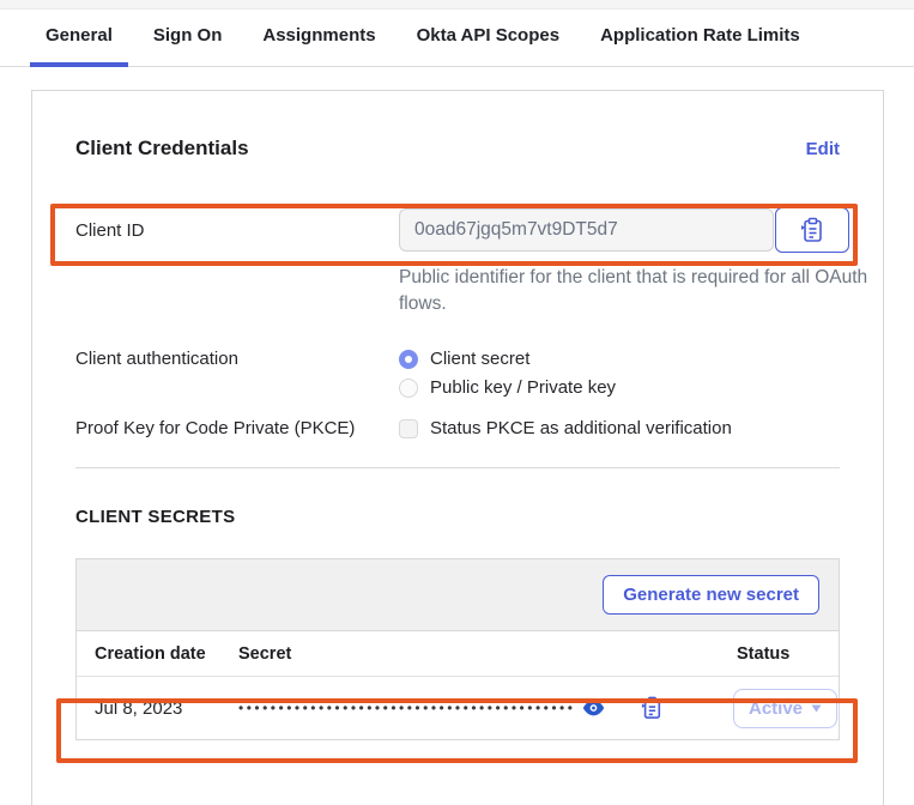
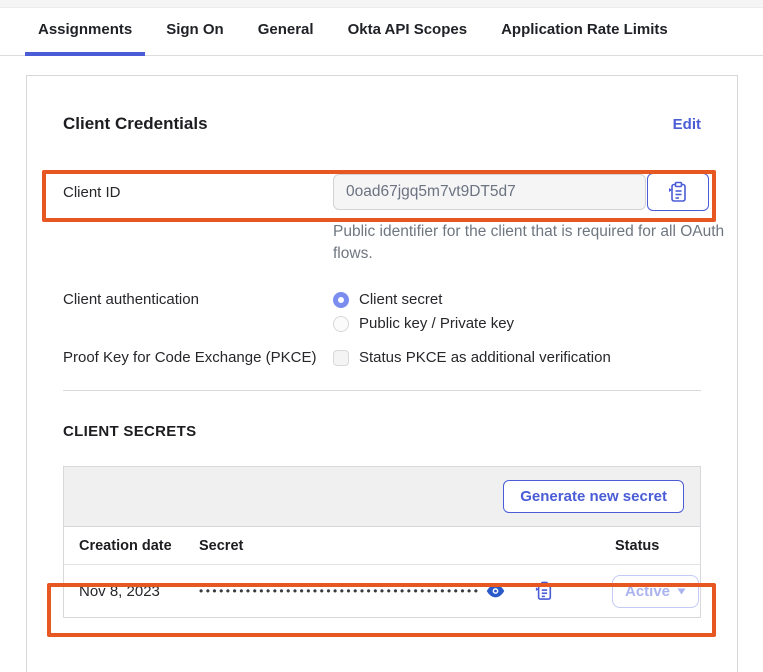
- General
+ Assignments
  Sign On
- Assignments
+ General
  Okta API Scopes
  Application Rate Limits
  Client Credentials
  Edit
  Client ID
  0oad67jgq5m7vt9DT5d7
  Public identifier for the client that is required for all OAuth flows.
  Client authentication
  Client secret
  Public key / Private key
- Proof Key for Code Private (PKCE)
+ Proof Key for Code Exchange (PKCE)
  Status PKCE as additional verification
  CLIENT SECRETS
  Generate new secret
  Creation date
  Secret
  Status
- Jul 8, 2023
+ Nov 8, 2023
  ••••••••••••••••••••••••••••••••••••••••••
  Active
